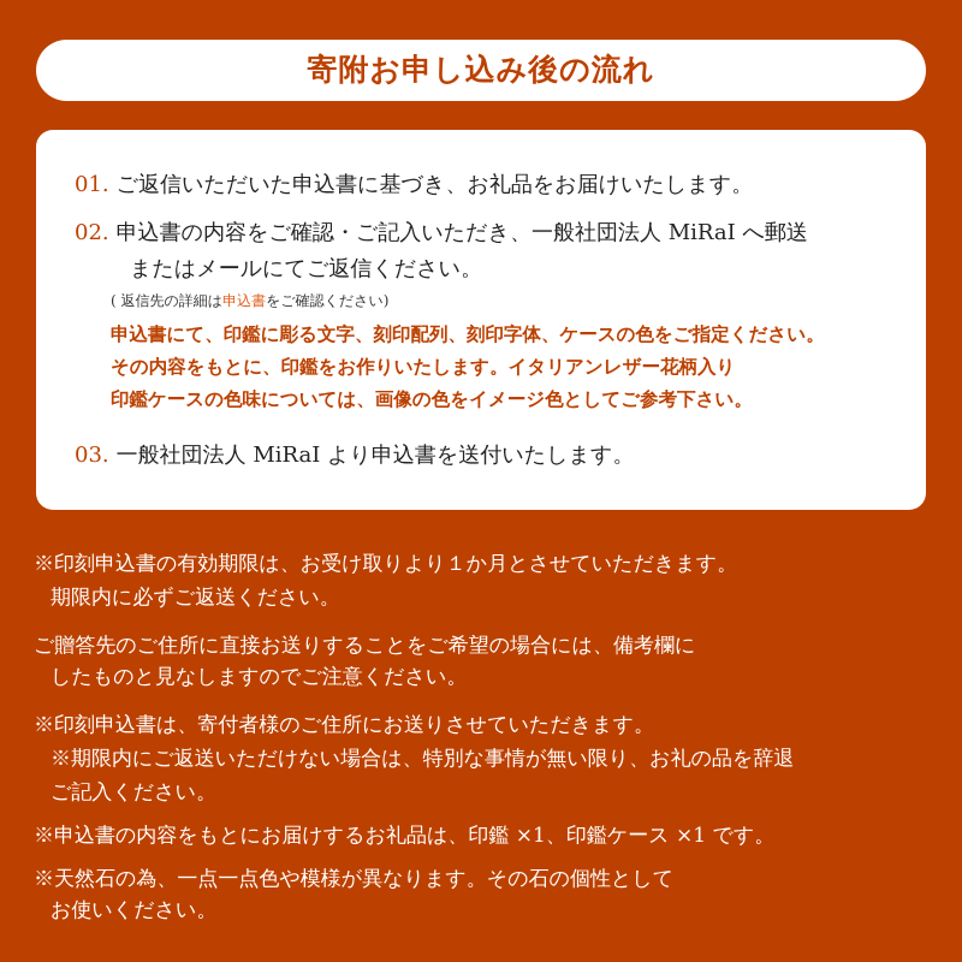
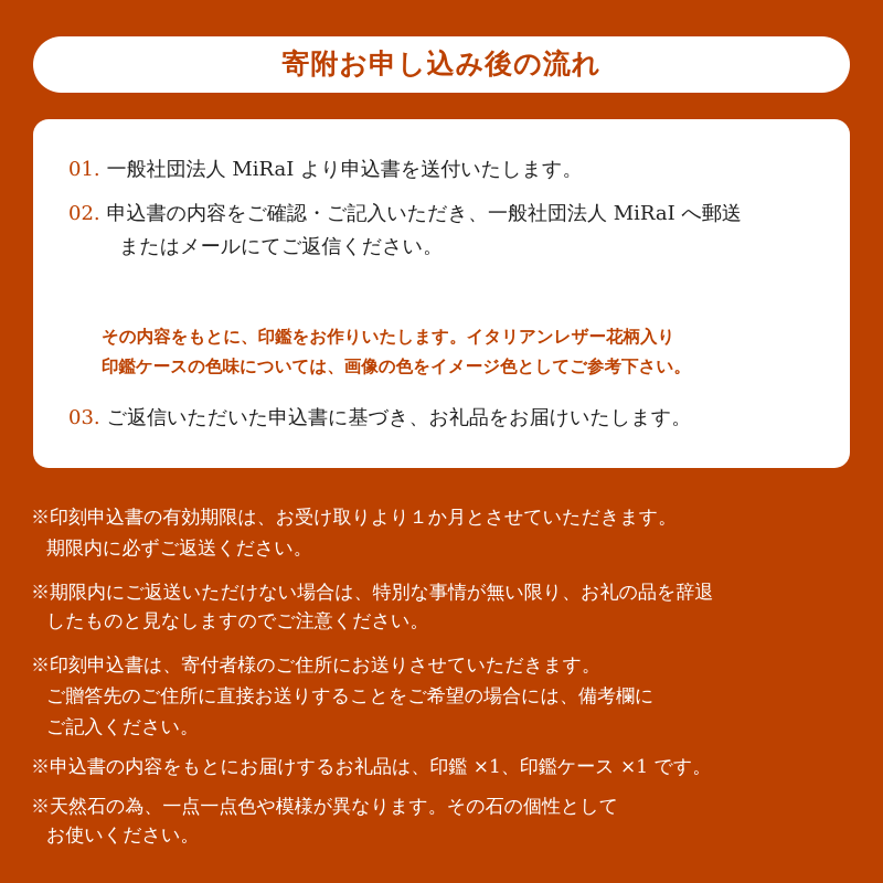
  寄附お申し込み後の流れ
- 01. ご返信いただいた申込書に基づき、お礼品をお届けいたします。
+ 01. 一般社団法人 MiRaI より申込書を送付いたします。
  02. 申込書の内容をご確認・ご記入いただき、一般社団法人 MiRaI へ郵送
  またはメールにてご返信ください。
- ( 返信先の詳細は申込書をご確認ください)
- 申込書にて、印鑑に彫る文字、刻印配列、刻印字体、ケースの色をご指定ください。
  その内容をもとに、印鑑をお作りいたします。イタリアンレザー花柄入り
  印鑑ケースの色味については、画像の色をイメージ色としてご参考下さい。
- 03. 一般社団法人 MiRaI より申込書を送付いたします。
+ 03. ご返信いただいた申込書に基づき、お礼品をお届けいたします。
  ※印刻申込書の有効期限は、お受け取りより１か月とさせていただきます。
  期限内に必ずご返送ください。
- ご贈答先のご住所に直接お送りすることをご希望の場合には、備考欄に
+ ※期限内にご返送いただけない場合は、特別な事情が無い限り、お礼の品を辞退
  したものと見なしますのでご注意ください。
  ※印刻申込書は、寄付者様のご住所にお送りさせていただきます。
- ※期限内にご返送いただけない場合は、特別な事情が無い限り、お礼の品を辞退
+ ご贈答先のご住所に直接お送りすることをご希望の場合には、備考欄に
  ご記入ください。
  ※申込書の内容をもとにお届けするお礼品は、印鑑 ×1、印鑑ケース ×1 です。
  ※天然石の為、一点一点色や模様が異なります。その石の個性として
  お使いください。
